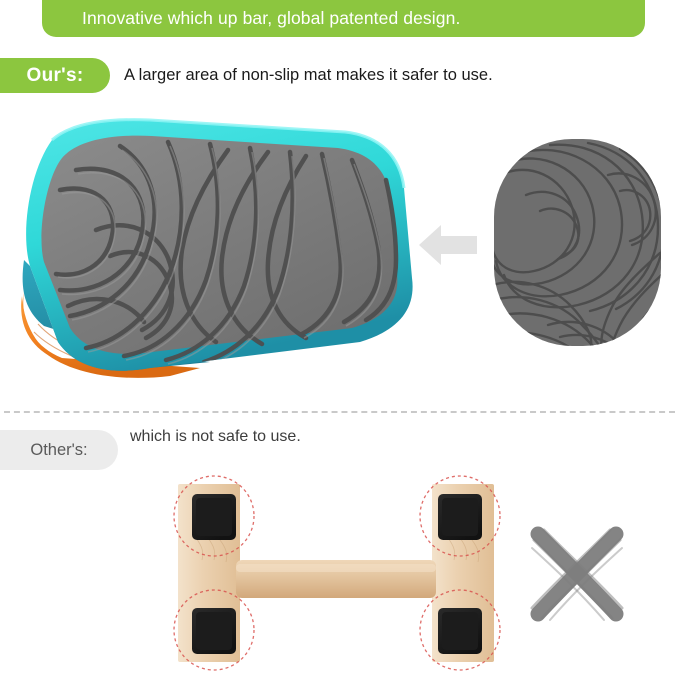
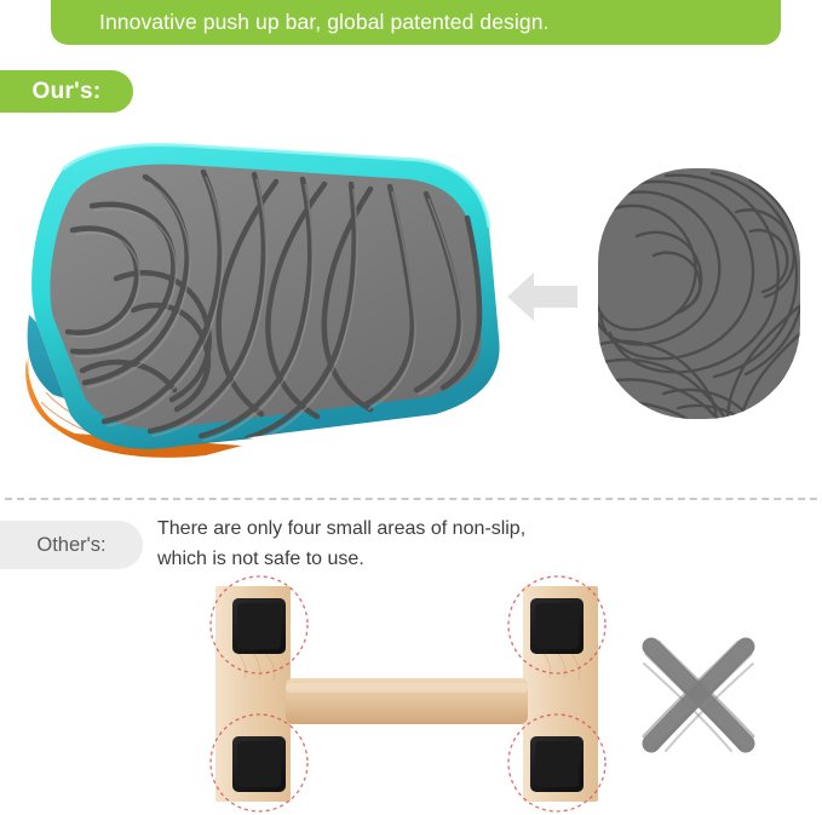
- Innovative which up bar, global patented design.
+ Innovative push up bar, global patented design.
  Our's:
- A larger area of non-slip mat makes it safer to use.
  Other's:
+ There are only four small areas of non-slip,
  which is not safe to use.
